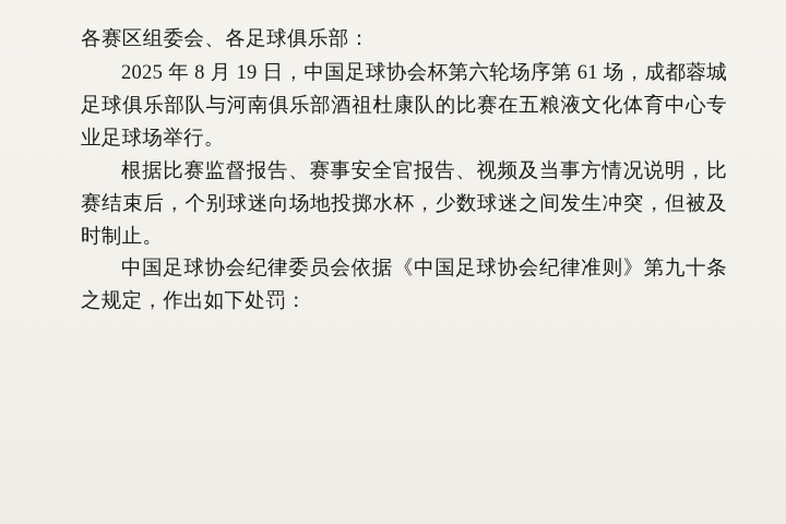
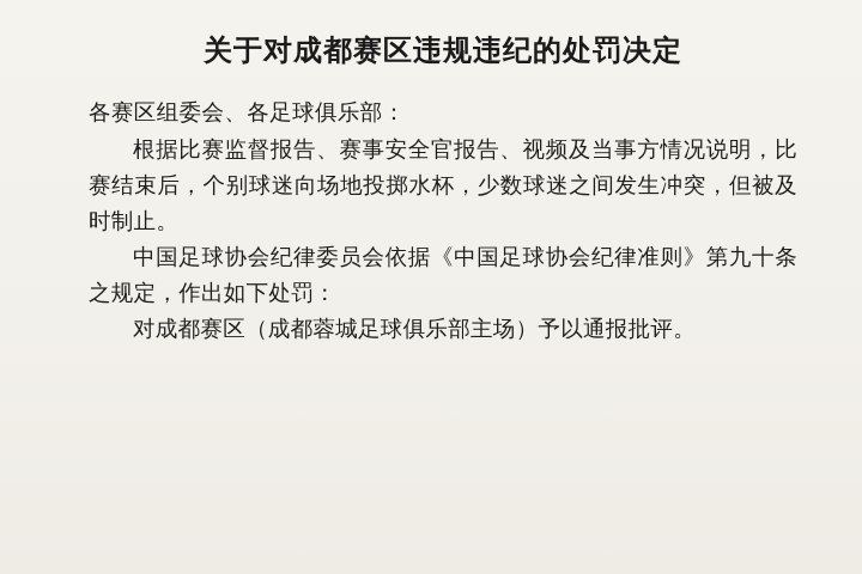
+ 关于对成都赛区违规违纪的处罚决定
  各赛区组委会、各足球俱乐部：
- 2025 年 8 月 19 日，中国足球协会杯第六轮场序第 61 场，成都蓉城足球俱乐部队与河南俱乐部酒祖杜康队的比赛在五粮液文化体育中心专业足球场举行。
  根据比赛监督报告、赛事安全官报告、视频及当事方情况说明，比赛结束后，个别球迷向场地投掷水杯，少数球迷之间发生冲突，但被及时制止。
  中国足球协会纪律委员会依据《中国足球协会纪律准则》第九十条之规定，作出如下处罚：
+ 对成都赛区（成都蓉城足球俱乐部主场）予以通报批评。
